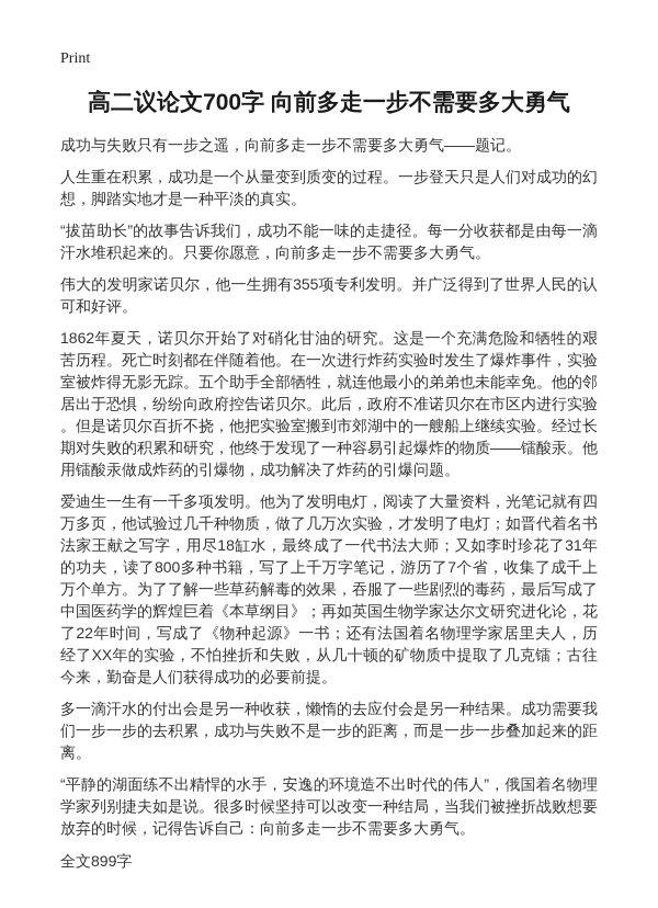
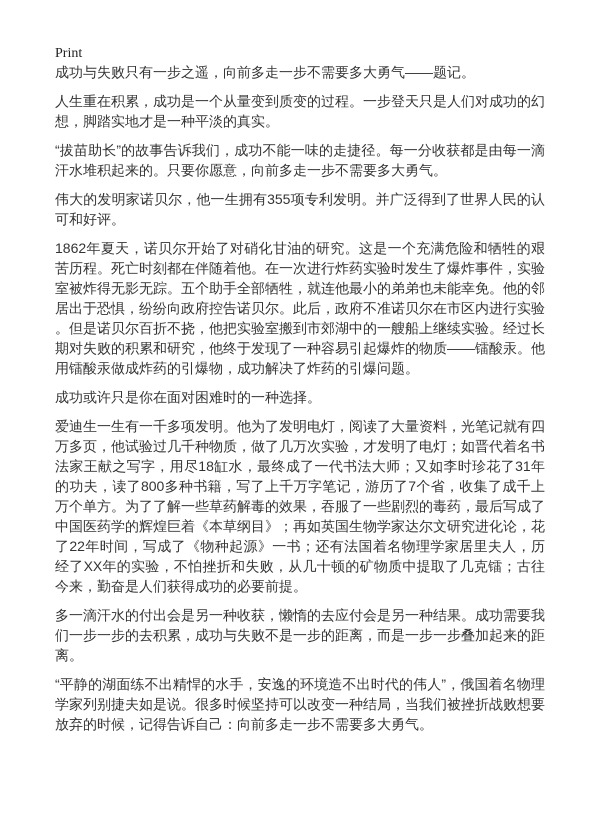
  Print
- 高二议论文700字 向前多走一步不需要多大勇气
  成功与失败只有一步之遥，向前多走一步不需要多大勇气——题记。
  人生重在积累，成功是一个从量变到质变的过程。一步登天只是人们对成功的幻想，脚踏实地才是一种平淡的真实。
  “拔苗助长”的故事告诉我们，成功不能一味的走捷径。每一分收获都是由每一滴汗水堆积起来的。只要你愿意，向前多走一步不需要多大勇气。
  伟大的发明家诺贝尔，他一生拥有355项专利发明。并广泛得到了世界人民的认可和好评。
  1862年夏天，诺贝尔开始了对硝化甘油的研究。这是一个充满危险和牺牲的艰苦历程。死亡时刻都在伴随着他。在一次进行炸药实验时发生了爆炸事件，实验室被炸得无影无踪。五个助手全部牺牲，就连他最小的弟弟也未能幸免。他的邻居出于恐惧，纷纷向政府控告诺贝尔。此后，政府不准诺贝尔在市区内进行实验。但是诺贝尔百折不挠，他把实验室搬到市郊湖中的一艘船上继续实验。经过长期对失败的积累和研究，他终于发现了一种容易引起爆炸的物质——镭酸汞。他用镭酸汞做成炸药的引爆物，成功解决了炸药的引爆问题。
+ 成功或许只是你在面对困难时的一种选择。
  爱迪生一生有一千多项发明。他为了发明电灯，阅读了大量资料，光笔记就有四万多页，他试验过几千种物质，做了几万次实验，才发明了电灯；如晋代着名书法家王献之写字，用尽18缸水，最终成了一代书法大师；又如李时珍花了31年的功夫，读了800多种书籍，写了上千万字笔记，游历了7个省，收集了成千上万个单方。为了了解一些草药解毒的效果，吞服了一些剧烈的毒药，最后写成了中国医药学的辉煌巨着《本草纲目》；再如英国生物学家达尔文研究进化论，花了22年时间，写成了《物种起源》一书；还有法国着名物理学家居里夫人，历经了XX年的实验，不怕挫折和失败，从几十顿的矿物质中提取了几克镭；古往今来，勤奋是人们获得成功的必要前提。
  多一滴汗水的付出会是另一种收获，懒惰的去应付会是另一种结果。成功需要我们一步一步的去积累，成功与失败不是一步的距离，而是一步一步叠加起来的距离。
  “平静的湖面练不出精悍的水手，安逸的环境造不出时代的伟人”，俄国着名物理学家列别捷夫如是说。很多时候坚持可以改变一种结局，当我们被挫折战败想要放弃的时候，记得告诉自己：向前多走一步不需要多大勇气。
- 全文899字
